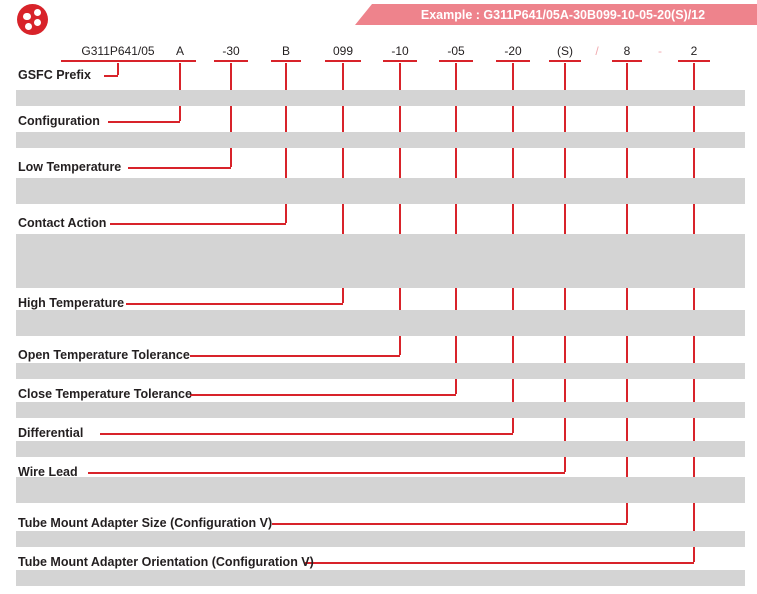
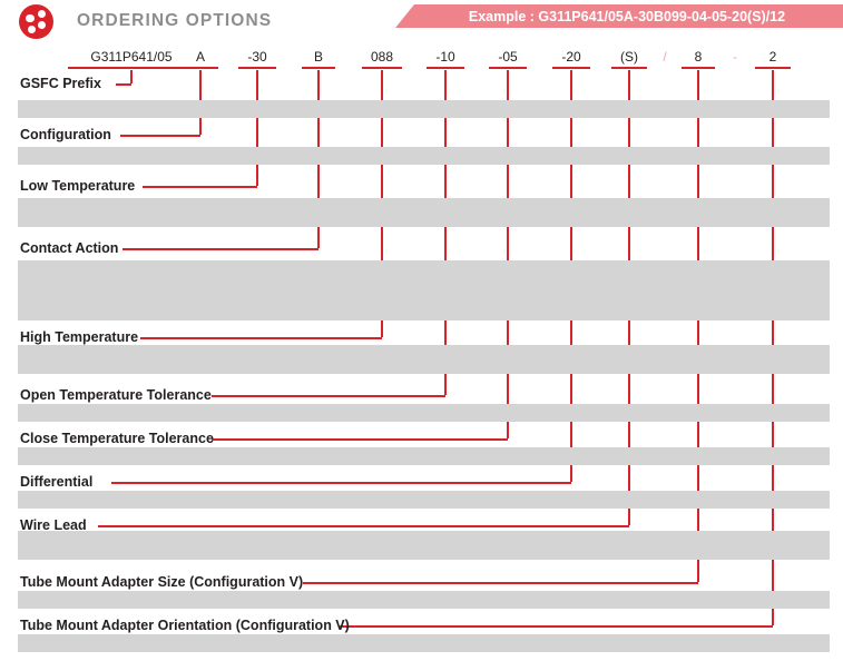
+ ORDERING OPTIONS
- Example : G311P641/05A-30B099-10-05-20(S)/12
+ Example : G311P641/05A-30B099-04-05-20(S)/12
  G311P641/05
  A
  -30
  B
- 099
+ 088
  -10
  -05
  -20
  (S)
  /
  8
  -
  2
  GSFC Prefix
  Configuration
  Low Temperature
  Contact Action
  High Temperature
  Open Temperature Tolerance
  Close Temperature Tolerance
  Differential
  Wire Lead
  Tube Mount Adapter Size (Configuration V)
  Tube Mount Adapter Orientation (Configuration V)
